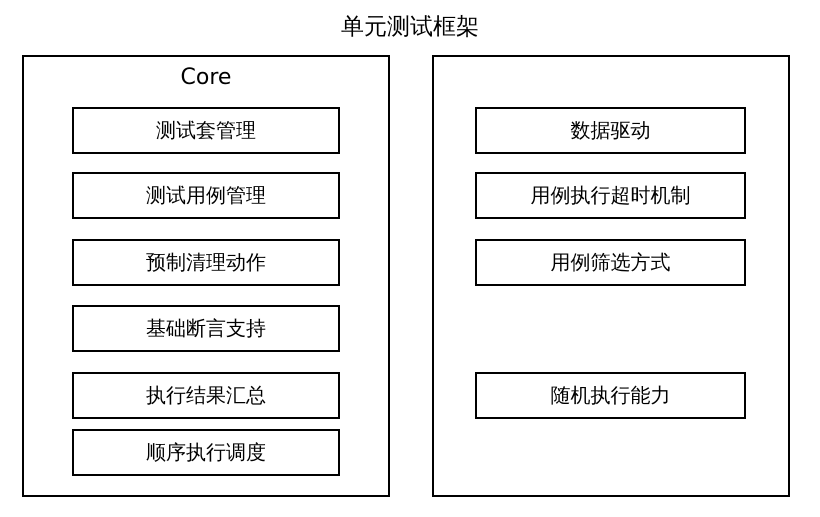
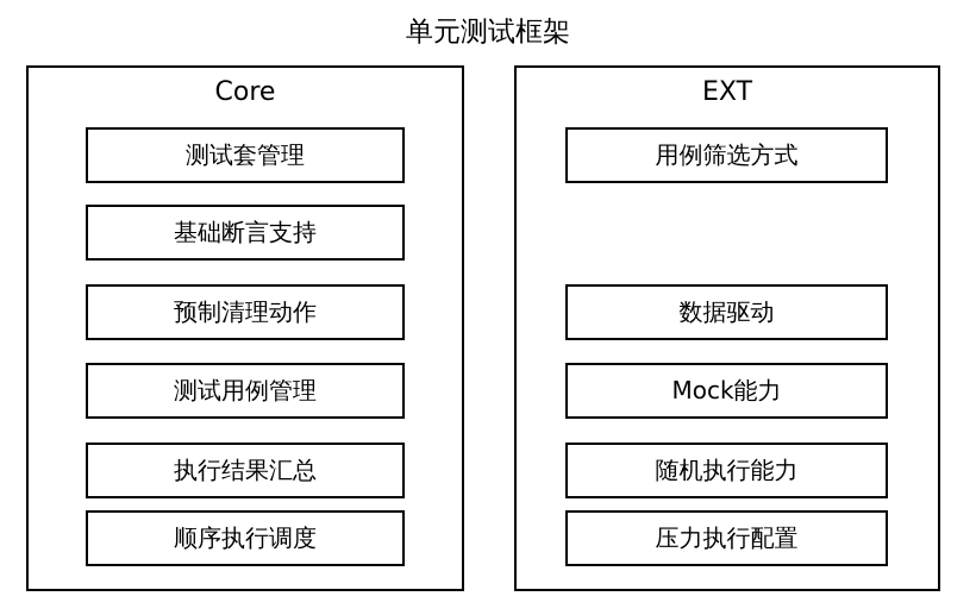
  单元测试框架
  Core
  测试套管理
- 测试用例管理
+ 基础断言支持
  预制清理动作
- 基础断言支持
+ 测试用例管理
  执行结果汇总
  顺序执行调度
+ EXT
- 数据驱动
+ 用例筛选方式
- 用例执行超时机制
- 用例筛选方式
+ 数据驱动
+ Mock能力
  随机执行能力
+ 压力执行配置
